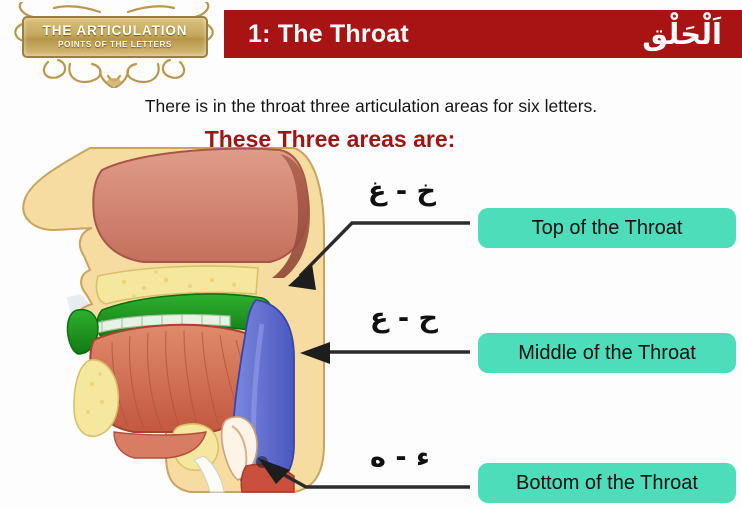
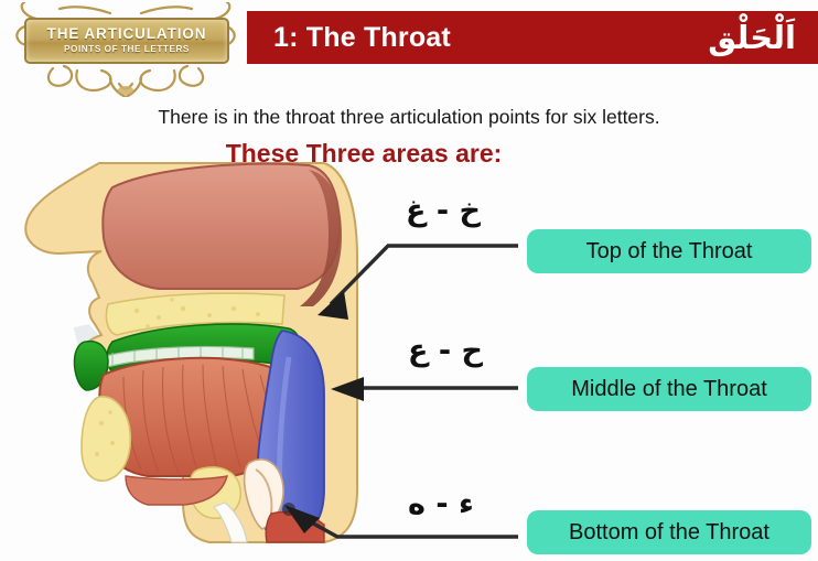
  THE ARTICULATION
  POINTS OF THE LETTERS
  1: The Throat
  اَلْحَلْق
- There is in the throat three articulation areas for six letters.
+ There is in the throat three articulation points for six letters.
  These Three areas are:
  خ - غ
  Top of the Throat
  ح - ع
  Middle of the Throat
  ء - ه
  Bottom of the Throat
